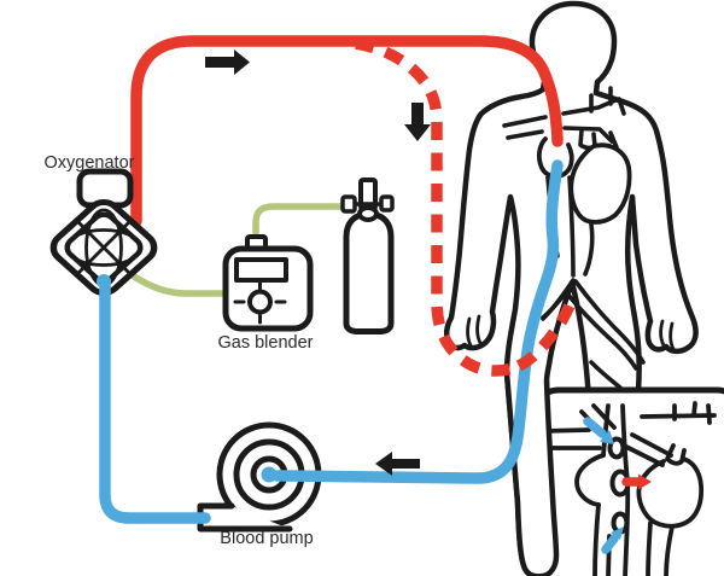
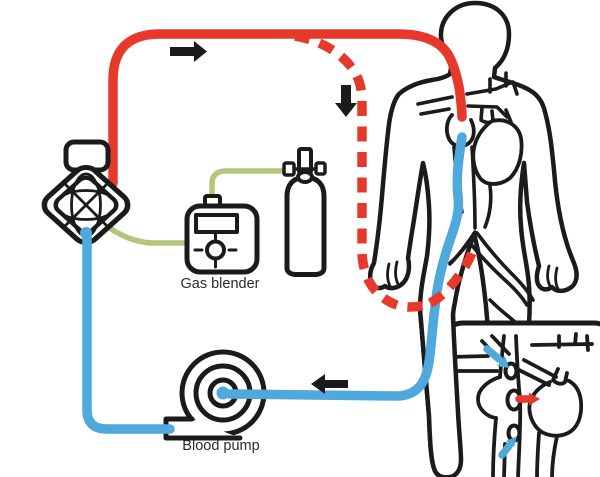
- Oxygenator
  Gas blender
  Blood pump
